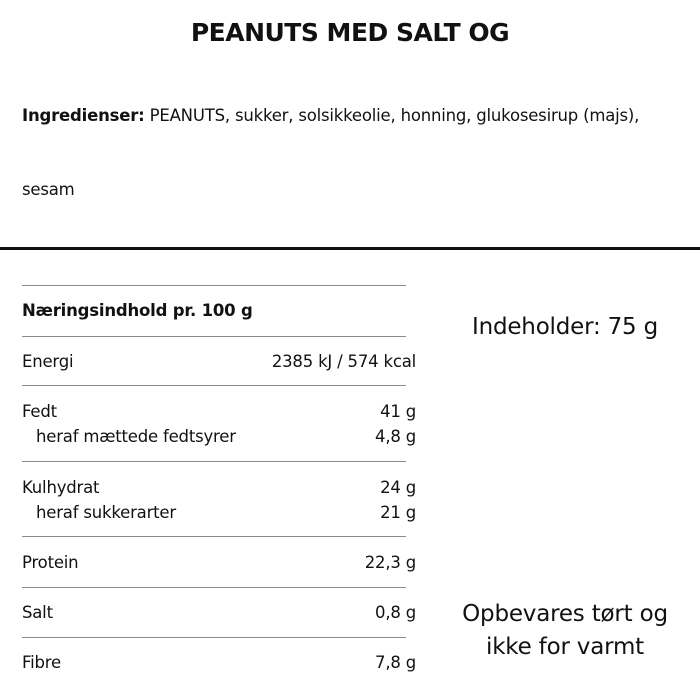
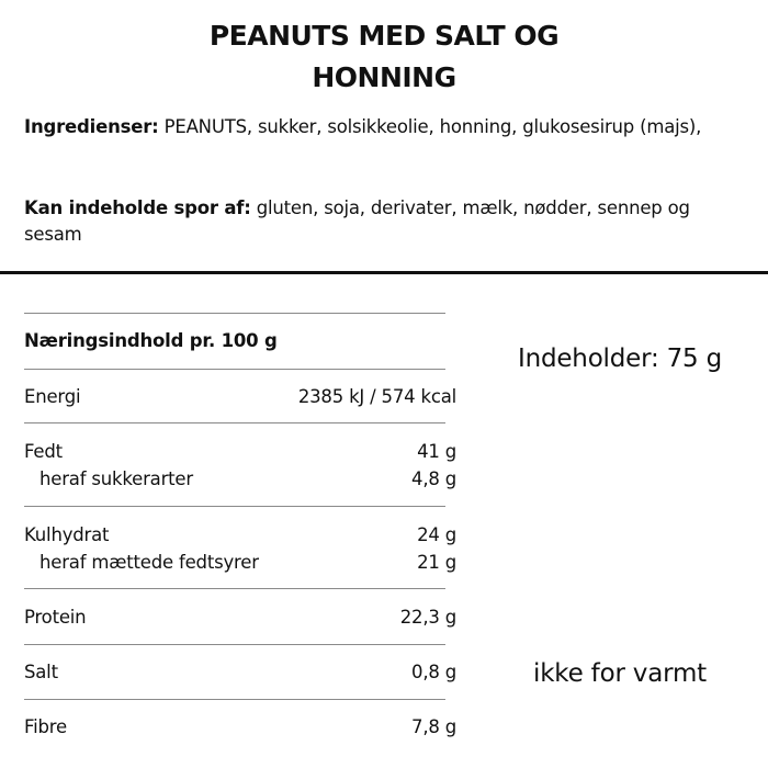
  PEANUTS MED SALT OG
+ HONNING
  Ingredienser: PEANUTS, sukker, solsikkeolie, honning, glukosesirup (majs),
+ Kan indeholde spor af: gluten, soja, derivater, mælk, nødder, sennep og
  sesam
  Næringsindhold pr. 100 g
  Energi
  2385 kJ / 574 kcal
  Fedt
  41 g
- heraf mættede fedtsyrer
+ heraf sukkerarter
  4,8 g
  Kulhydrat
  24 g
- heraf sukkerarter
+ heraf mættede fedtsyrer
  21 g
  Protein
  22,3 g
  Salt
  0,8 g
  Fibre
  7,8 g
  Indeholder: 75 g
- Opbevares tørt og
  ikke for varmt
